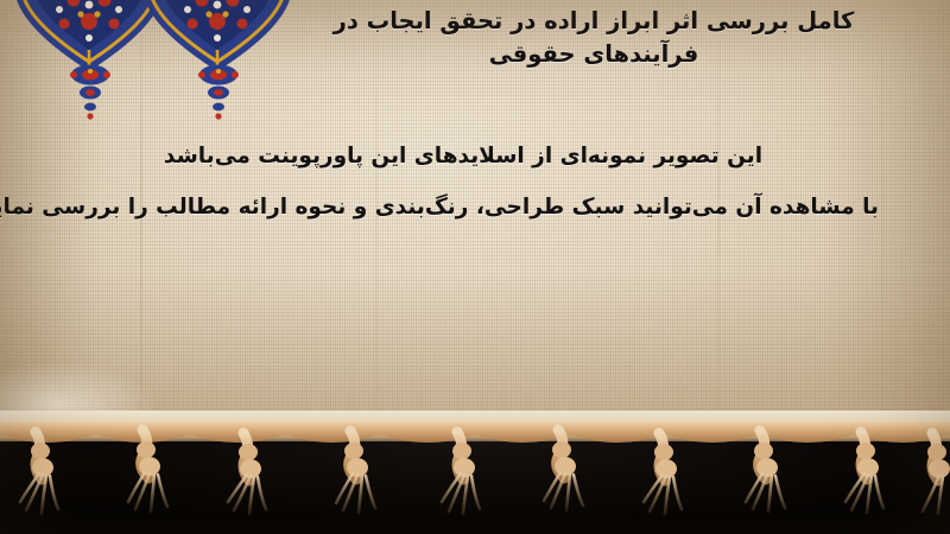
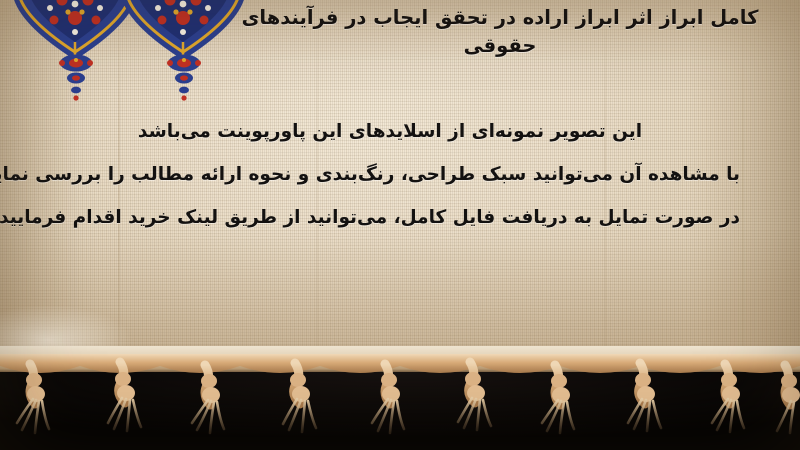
- کامل بررسی اثر ابراز اراده در تحقق ایجاب در فرآیندهای حقوقی
+ کامل ابراز اثر ابراز اراده در تحقق ایجاب در فرآیندهای حقوقی
  این تصویر نمونه‌ای از اسلایدهای این پاورپوینت می‌باشد
  با مشاهده آن می‌توانید سبک طراحی، رنگ‌بندی و نحوه ارائه مطالب را بررسی نما
+ در صورت تمایل به دریافت فایل کامل، می‌توانید از طریق لینک خرید اقدام فرمایید
